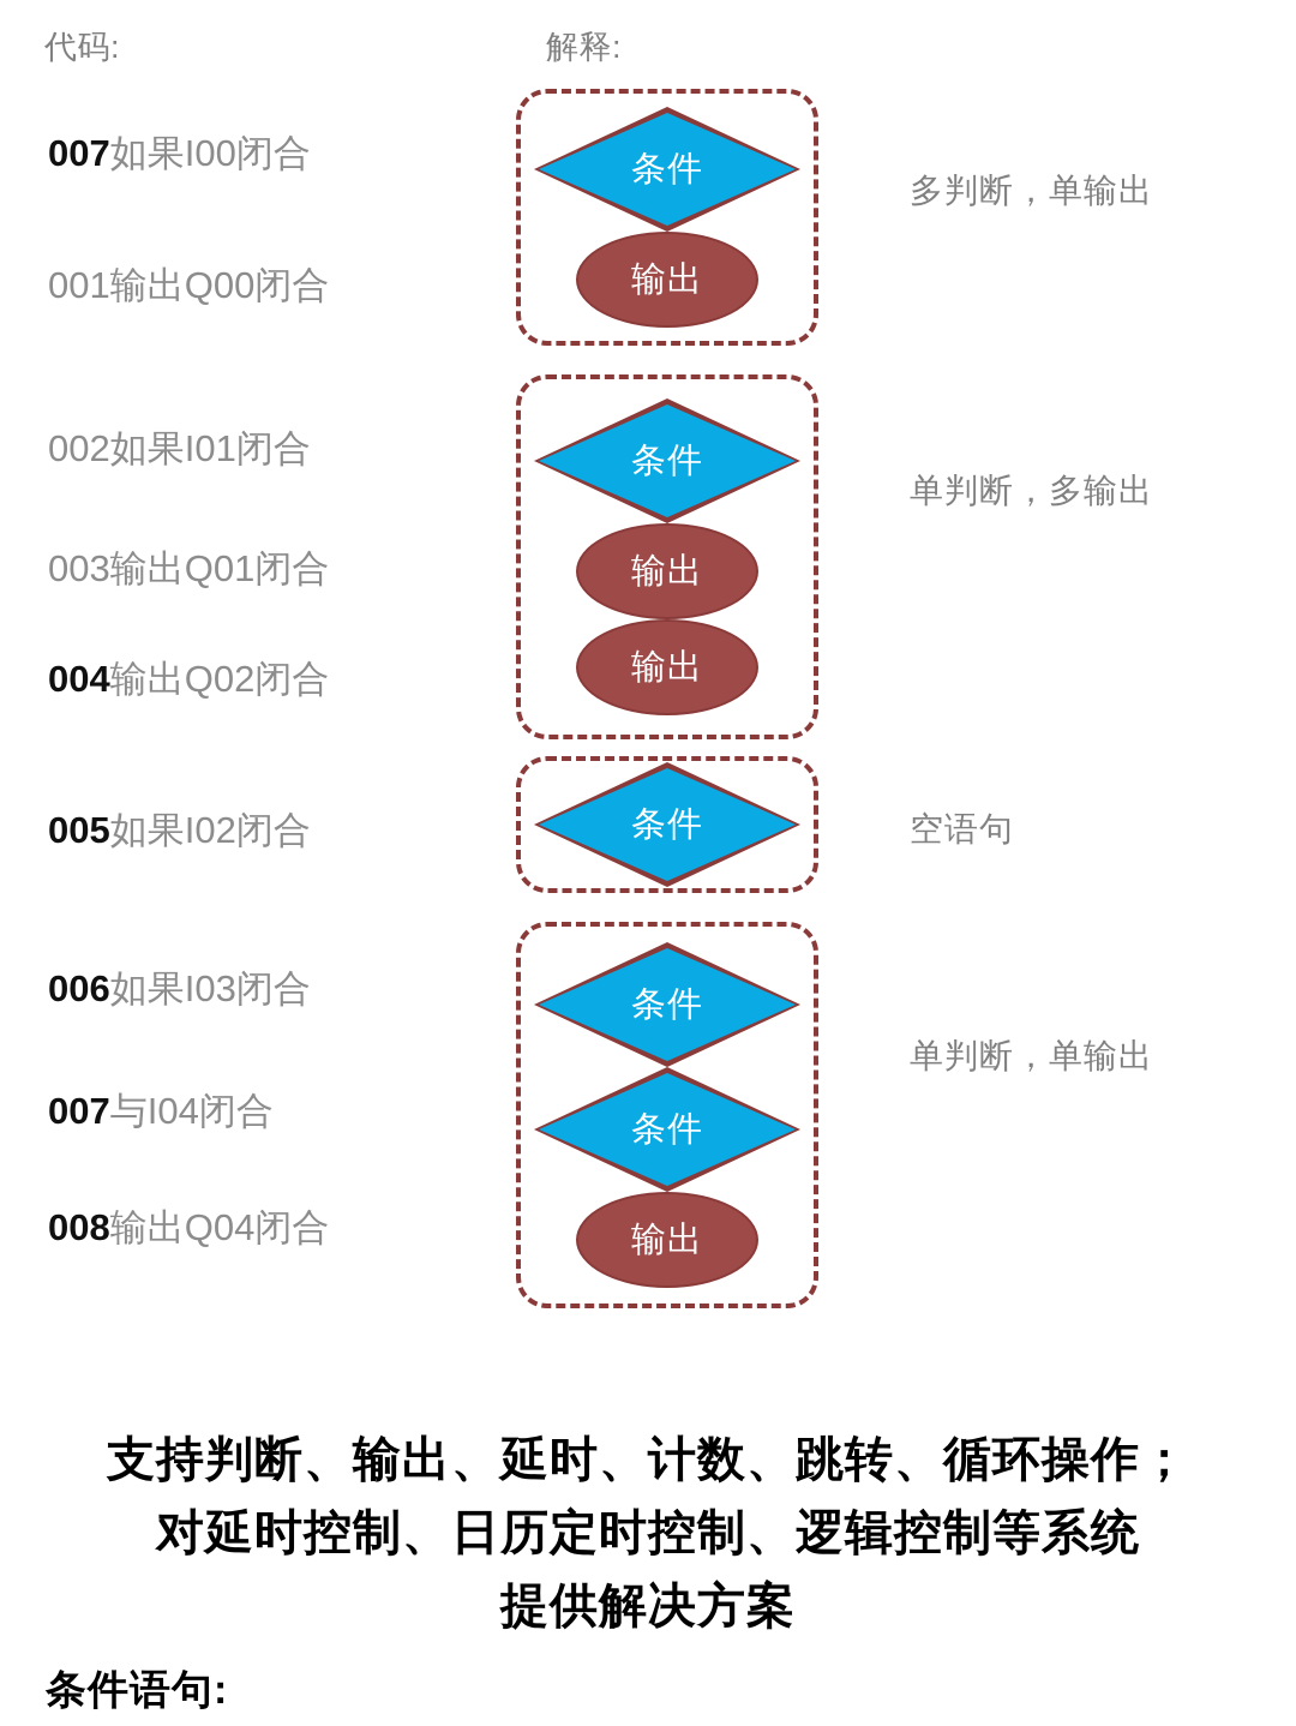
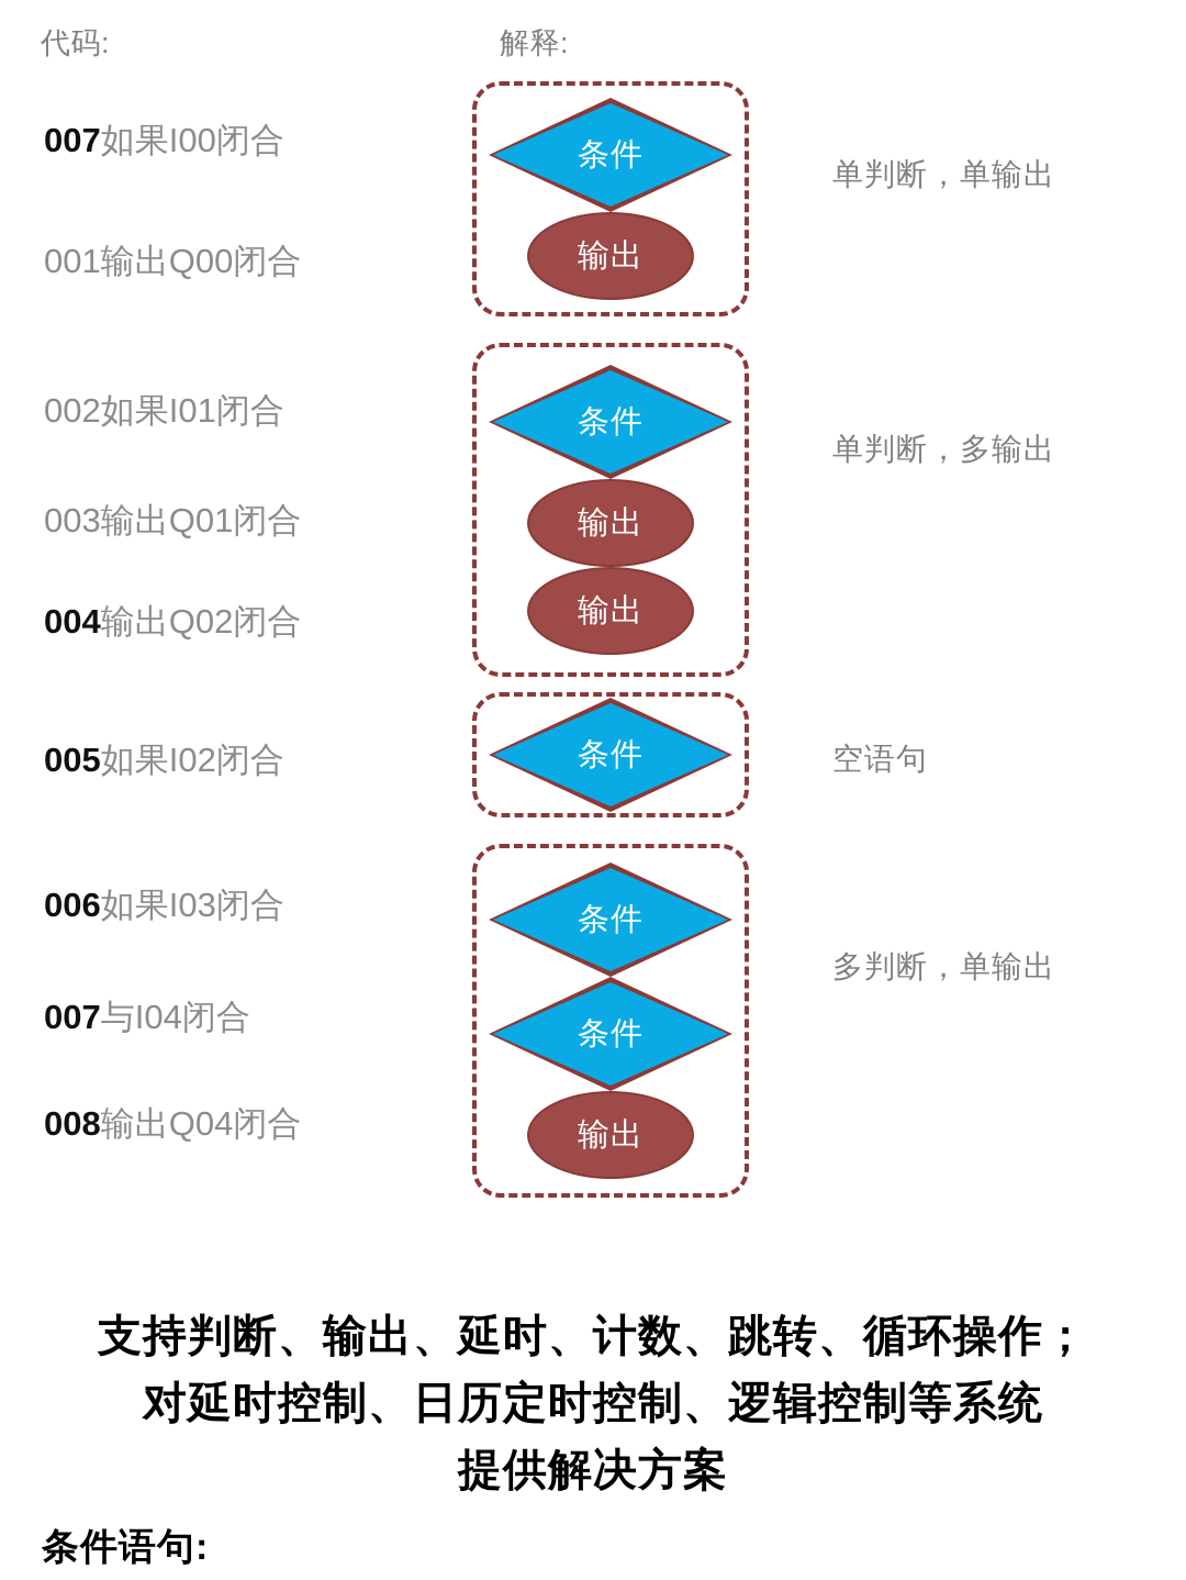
  代码:
  解释:
  007如果I00闭合
  001输出Q00闭合
  002如果I01闭合
  003输出Q01闭合
  004输出Q02闭合
  005如果I02闭合
  006如果I03闭合
  007与I04闭合
  008输出Q04闭合
  条件
  输出
  条件
  输出
  输出
  条件
  条件
  条件
  输出
  支持判断、输出、延时、计数、跳转、循环操作；
  对延时控制、日历定时控制、逻辑控制等系统
  提供解决方案
  条件语句:
- 多判断，单输出
+ 单判断，单输出
  单判断，多输出
  空语句
- 单判断，单输出
+ 多判断，单输出
